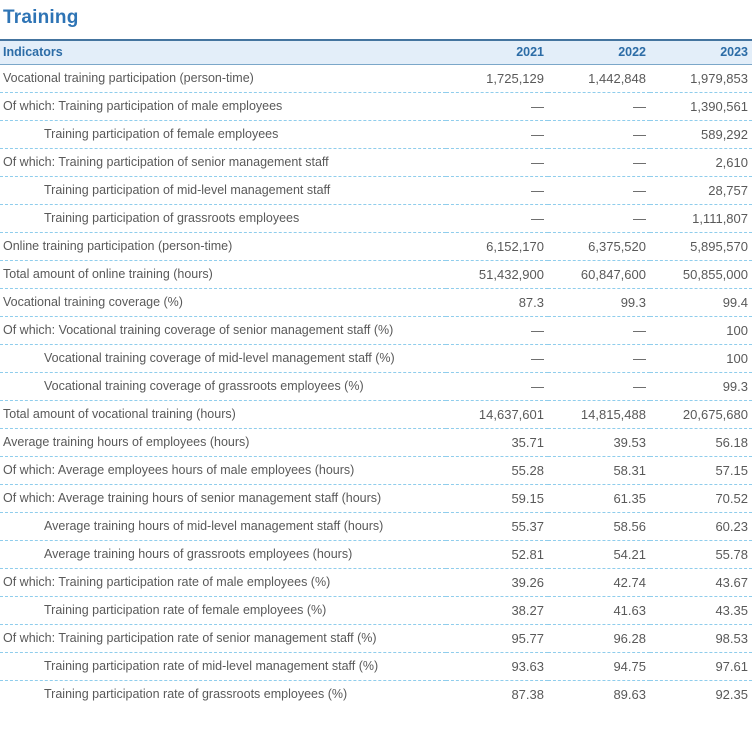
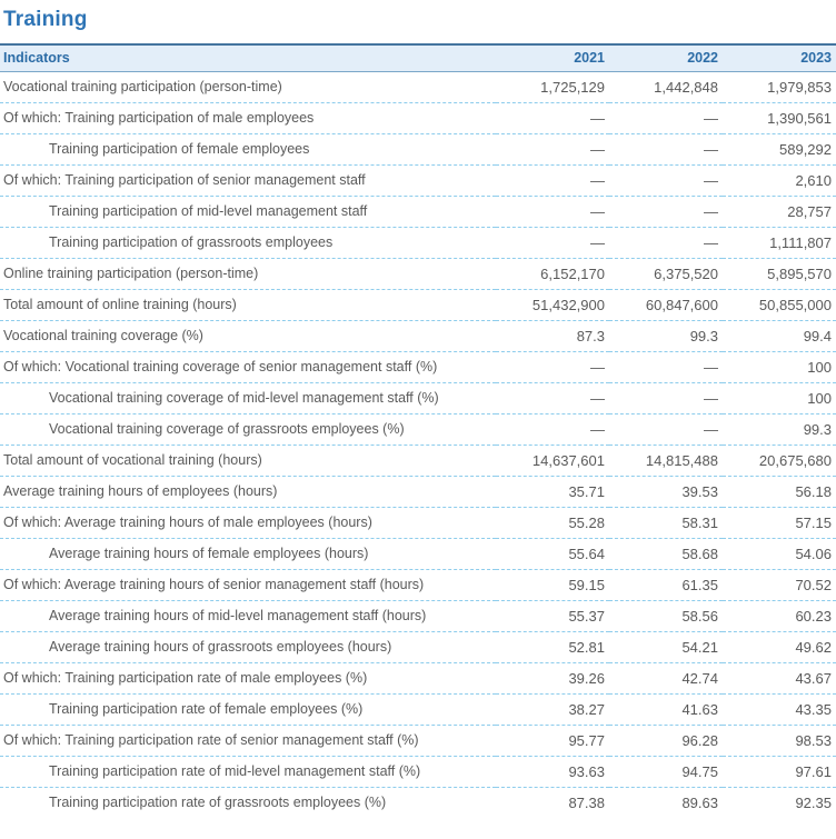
  Training
  Indicators	2021	2022	2023
  Vocational training participation (person-time)	1,725,129	1,442,848	1,979,853
  Of which: Training participation of male employees	—	—	1,390,561
  Training participation of female employees	—	—	589,292
  Of which: Training participation of senior management staff	—	—	2,610
  Training participation of mid-level management staff	—	—	28,757
  Training participation of grassroots employees	—	—	1,111,807
  Online training participation (person-time)	6,152,170	6,375,520	5,895,570
  Total amount of online training (hours)	51,432,900	60,847,600	50,855,000
  Vocational training coverage (%)	87.3	99.3	99.4
  Of which: Vocational training coverage of senior management staff (%)	—	—	100
  Vocational training coverage of mid-level management staff (%)	—	—	100
  Vocational training coverage of grassroots employees (%)	—	—	99.3
  Total amount of vocational training (hours)	14,637,601	14,815,488	20,675,680
  Average training hours of employees (hours)	35.71	39.53	56.18
- Of which: Average employees hours of male employees (hours)	55.28	58.31	57.15
+ Of which: Average training hours of male employees (hours)	55.28	58.31	57.15
+ Average training hours of female employees (hours)	55.64	58.68	54.06
  Of which: Average training hours of senior management staff (hours)	59.15	61.35	70.52
  Average training hours of mid-level management staff (hours)	55.37	58.56	60.23
- Average training hours of grassroots employees (hours)	52.81	54.21	55.78
+ Average training hours of grassroots employees (hours)	52.81	54.21	49.62
  Of which: Training participation rate of male employees (%)	39.26	42.74	43.67
  Training participation rate of female employees (%)	38.27	41.63	43.35
  Of which: Training participation rate of senior management staff (%)	95.77	96.28	98.53
  Training participation rate of mid-level management staff (%)	93.63	94.75	97.61
  Training participation rate of grassroots employees (%)	87.38	89.63	92.35
